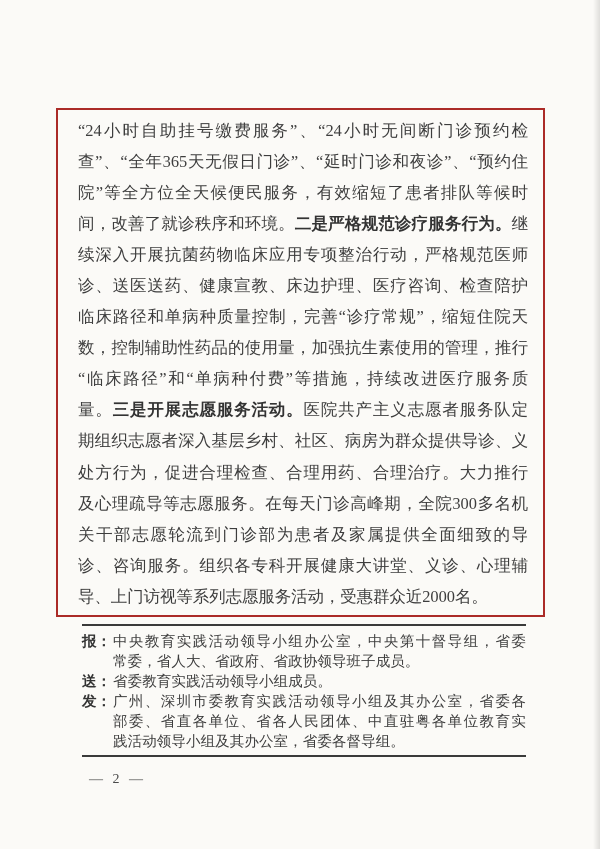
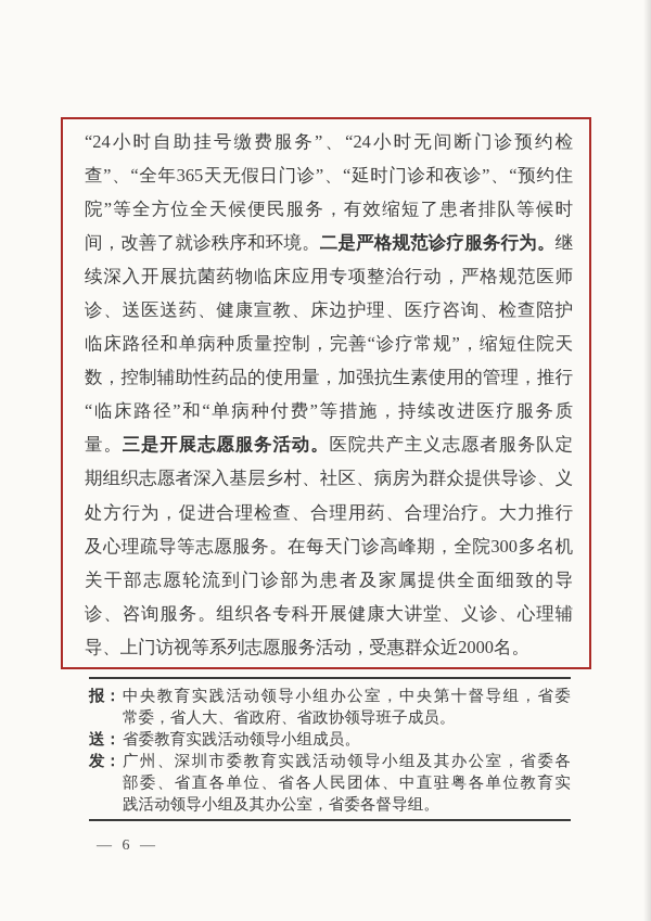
  “24小时自助挂号缴费服务”、“24小时无间断门诊预约检
  查”、“全年365天无假日门诊”、“延时门诊和夜诊”、“预约住
  院”等全方位全天候便民服务，有效缩短了患者排队等候时
  间，改善了就诊秩序和环境。二是严格规范诊疗服务行为。继
  续深入开展抗菌药物临床应用专项整治行动，严格规范医师
  诊、送医送药、健康宣教、床边护理、医疗咨询、检查陪护
  临床路径和单病种质量控制，完善“诊疗常规”，缩短住院天
  数，控制辅助性药品的使用量，加强抗生素使用的管理，推行
  “临床路径”和“单病种付费”等措施，持续改进医疗服务质
  量。三是开展志愿服务活动。医院共产主义志愿者服务队定
  期组织志愿者深入基层乡村、社区、病房为群众提供导诊、义
  处方行为，促进合理检查、合理用药、合理治疗。大力推行
  及心理疏导等志愿服务。在每天门诊高峰期，全院300多名机
  关干部志愿轮流到门诊部为患者及家属提供全面细致的导
  诊、咨询服务。组织各专科开展健康大讲堂、义诊、心理辅
  导、上门访视等系列志愿服务活动，受惠群众近2000名。
  报：
  中央教育实践活动领导小组办公室，中央第十督导组，省委
  常委，省人大、省政府、省政协领导班子成员。
  送：
  省委教育实践活动领导小组成员。
  发：
  广州、深圳市委教育实践活动领导小组及其办公室，省委各
  部委、省直各单位、省各人民团体、中直驻粤各单位教育实
  践活动领导小组及其办公室，省委各督导组。
- — 2 —
+ — 6 —
